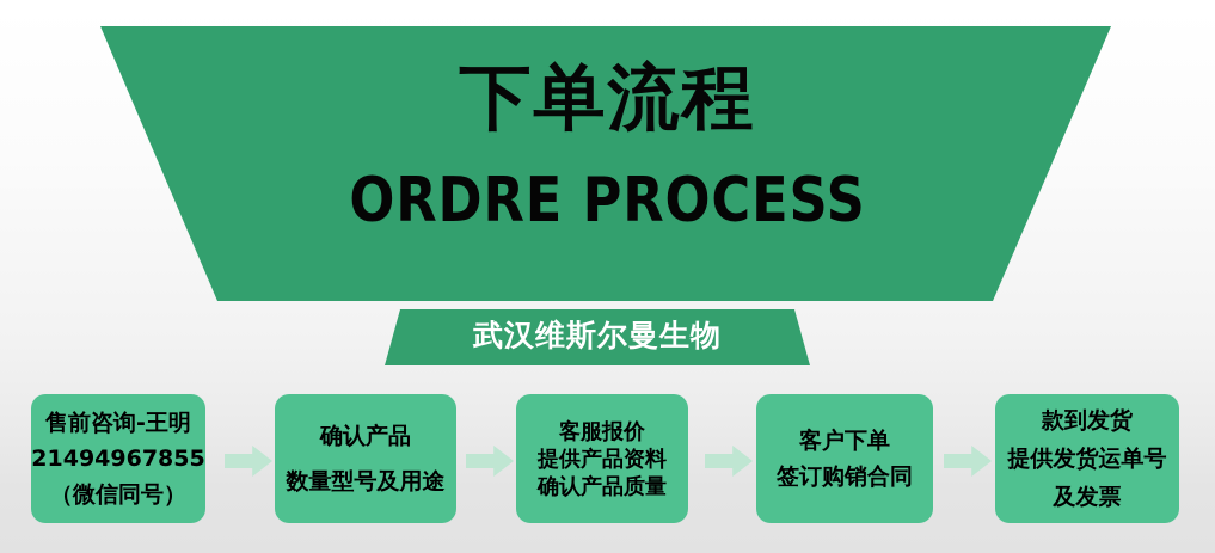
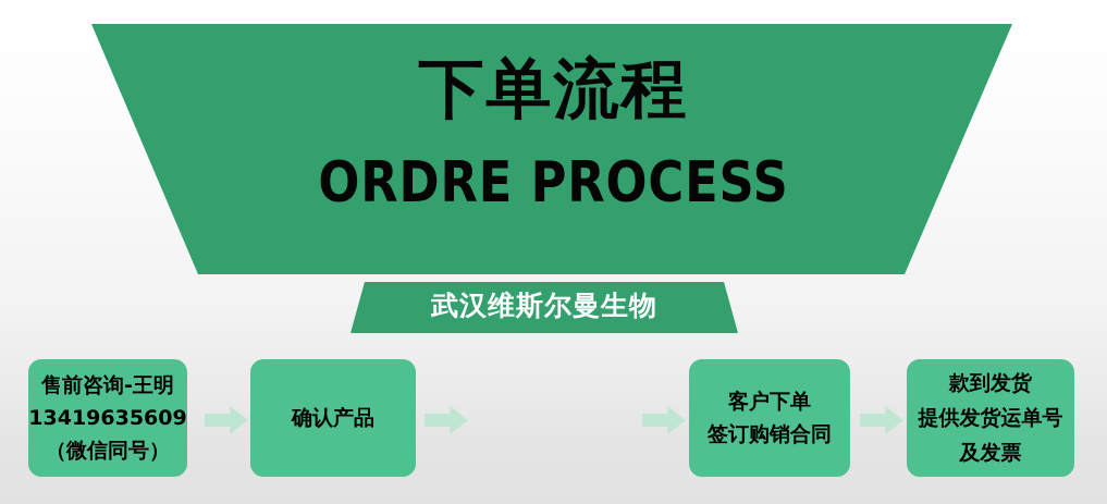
  下单流程
  ORDRE PROCESS
  武汉维斯尔曼生物
  售前咨询-王明
- 21494967855
+ 13419635609
  （微信同号）
  确认产品
- 数量型号及用途
- 客服报价
- 提供产品资料
- 确认产品质量
  客户下单
  签订购销合同
  款到发货
  提供发货运单号
  及发票
